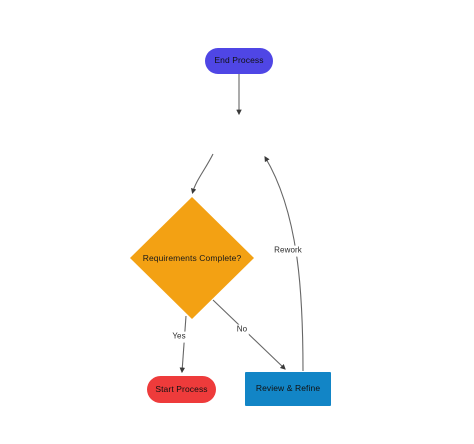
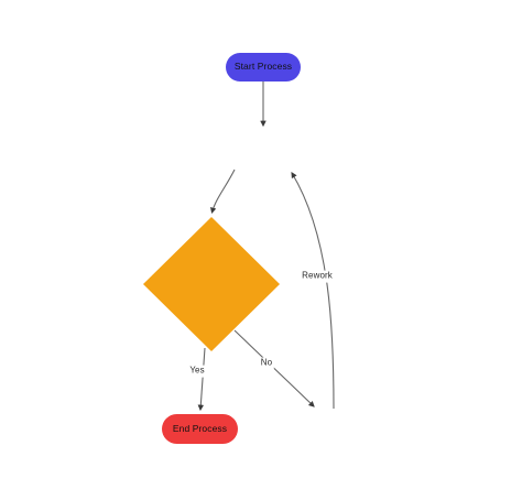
- End Process
+ Start Process
- Requirements Complete?
- Start Process
+ End Process
- Review & Refine
  Yes
  No
  Rework
